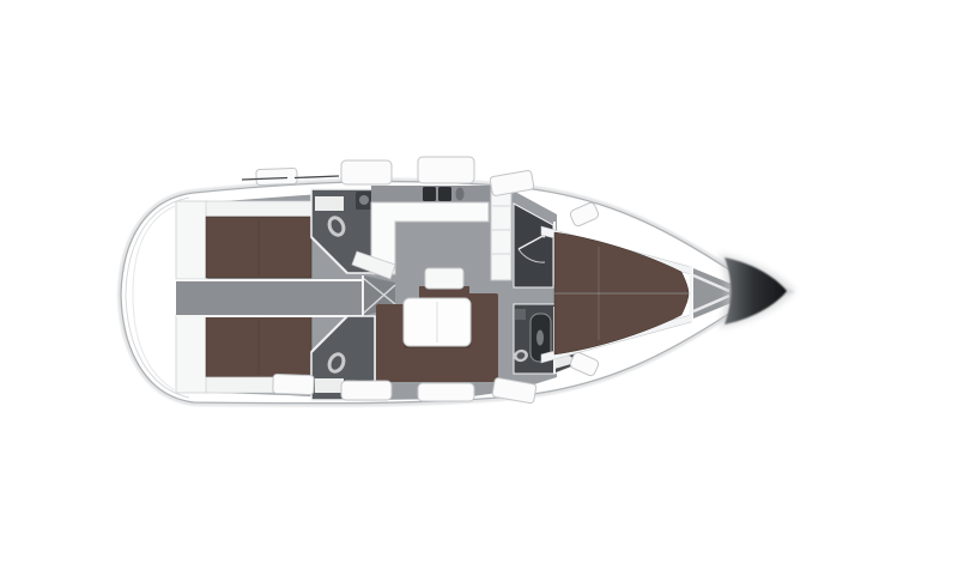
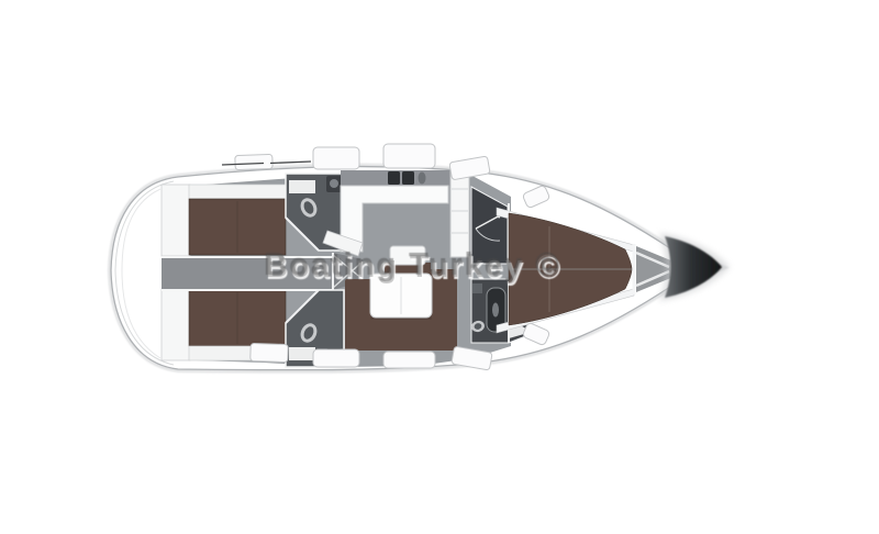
+ Boating Turkey ©
